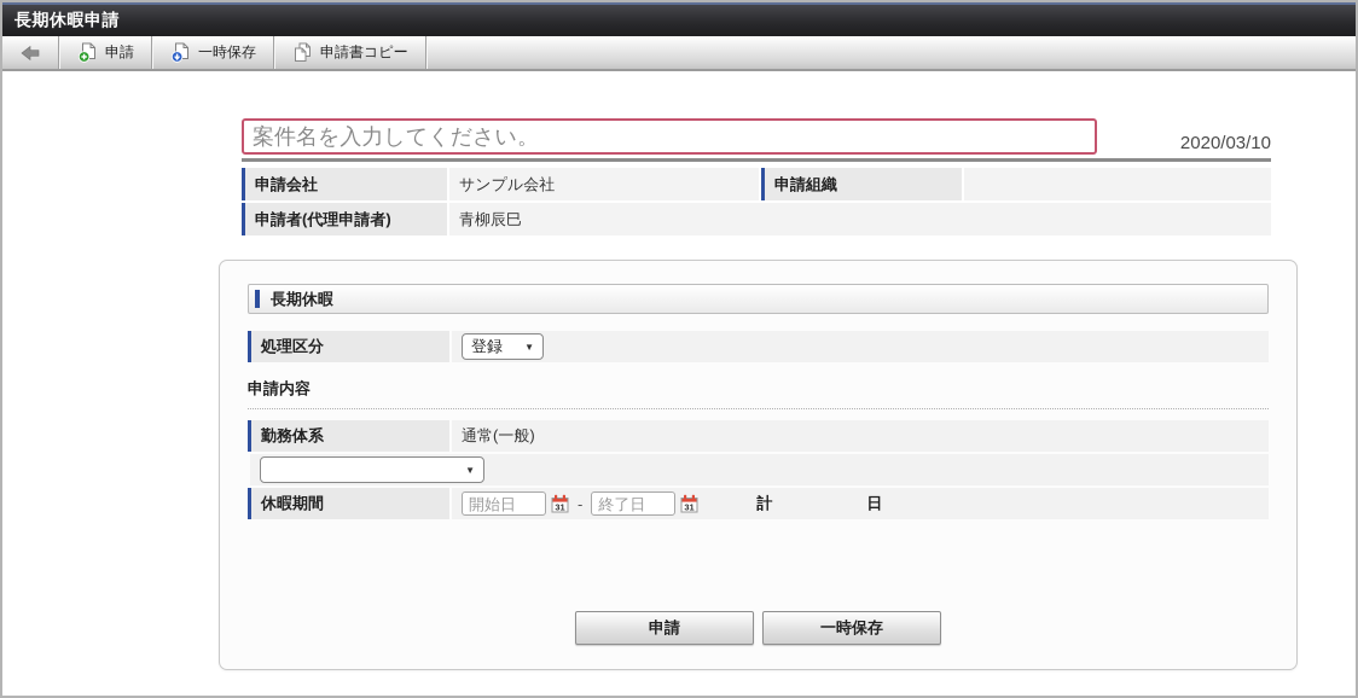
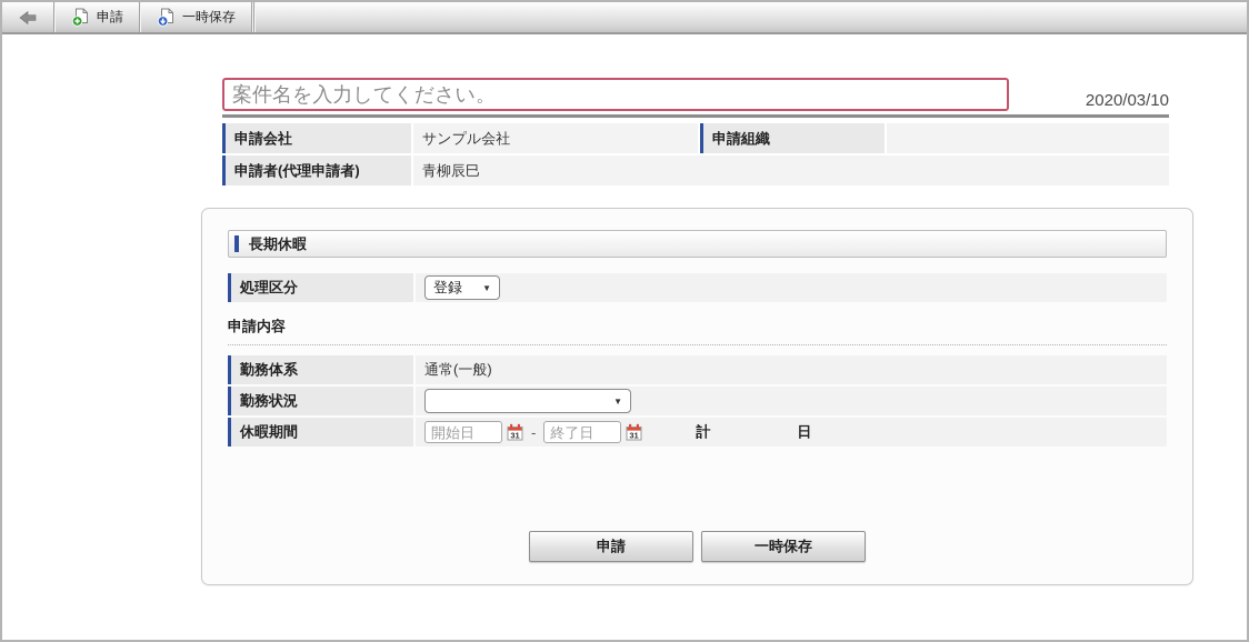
- 長期休暇申請
  申請
  一時保存
- 申請書コピー
  案件名を入力してください。
  2020/03/10
  申請会社
  サンプル会社
  申請組織
  申請者(代理申請者)
  青柳辰巳
  長期休暇
  処理区分
  登録
  ▼
  申請内容
  勤務体系
  通常(一般)
+ 勤務状況
  ▼
  休暇期間
  開始日
  31
  -
  終了日
  31
  計
  日
  申請
  一時保存
